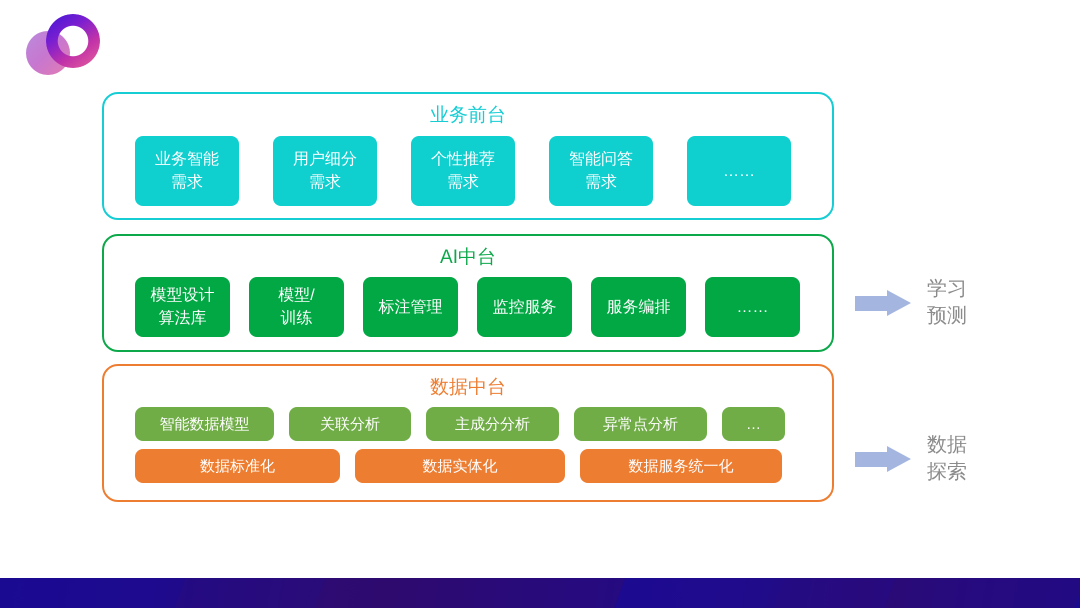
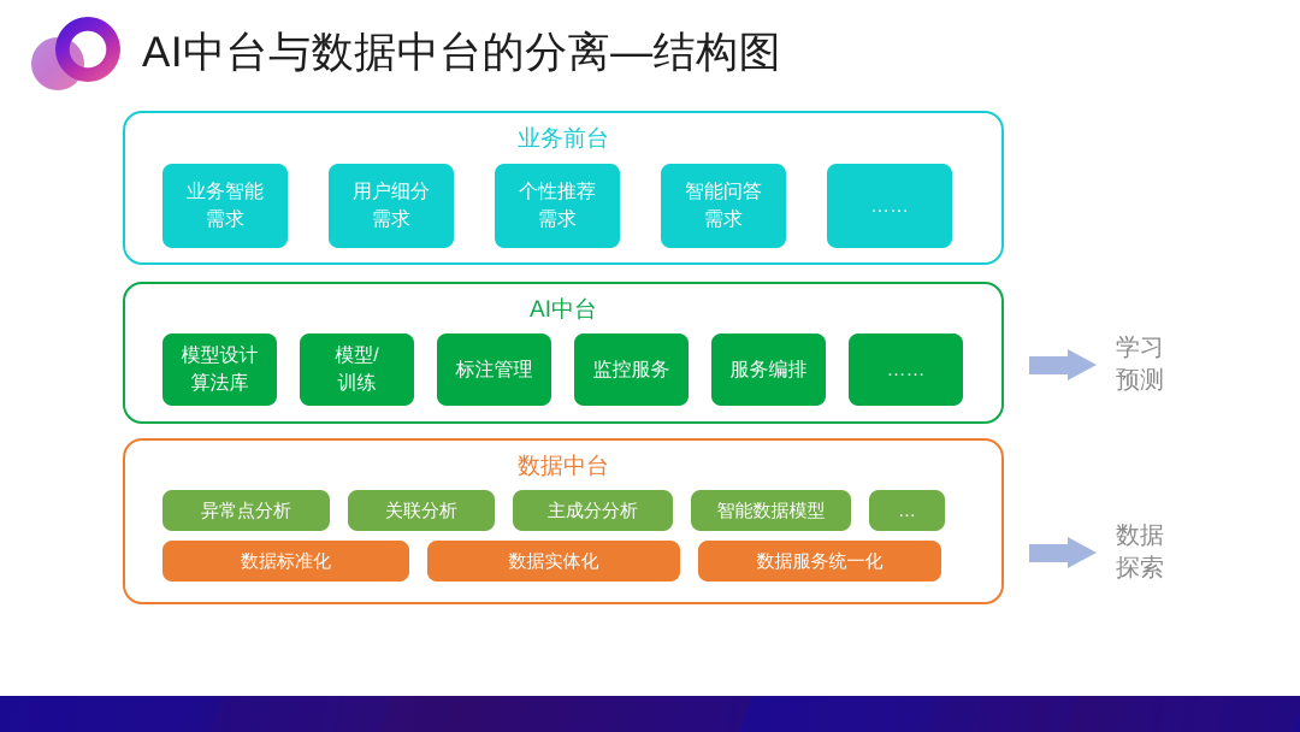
+ AI中台与数据中台的分离—结构图
  业务前台
  业务智能
  需求
  用户细分
  需求
  个性推荐
  需求
  智能问答
  需求
  ……
  AI中台
  模型设计
  算法库
  模型/
  训练
  标注管理
  监控服务
  服务编排
  ……
  数据中台
- 智能数据模型
+ 异常点分析
  关联分析
  主成分分析
- 异常点分析
+ 智能数据模型
  …
  数据标准化
  数据实体化
  数据服务统一化
  学习
  预测
  数据
  探索
